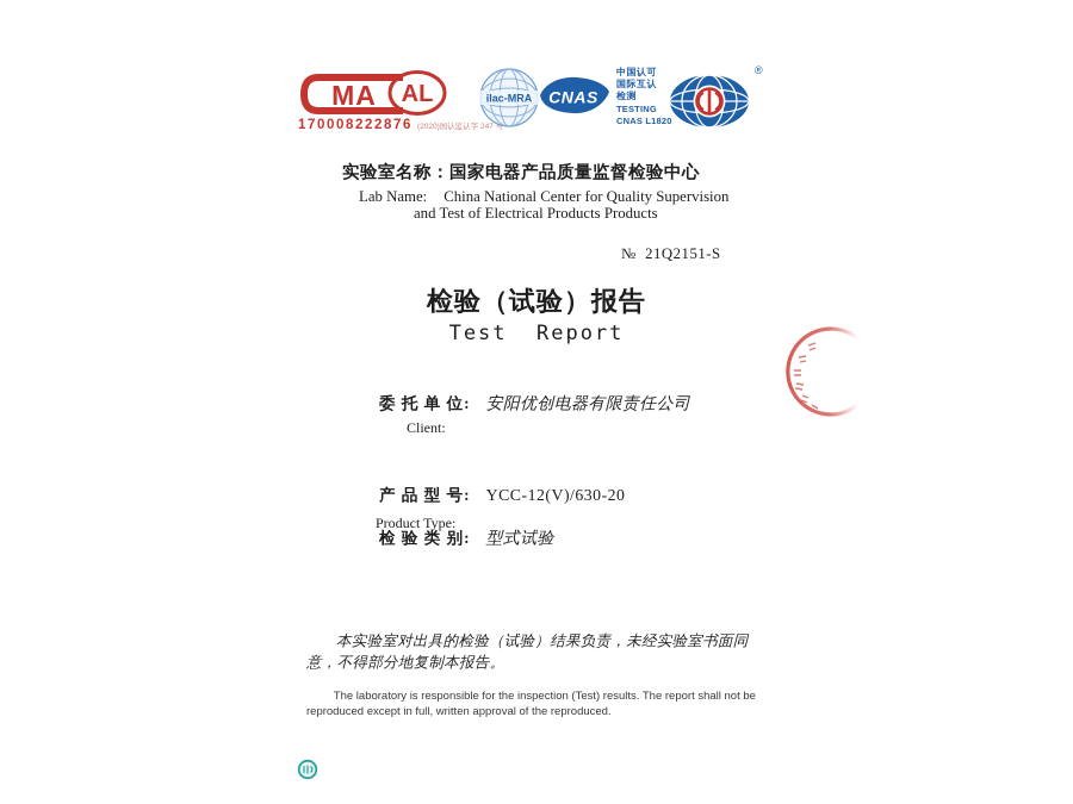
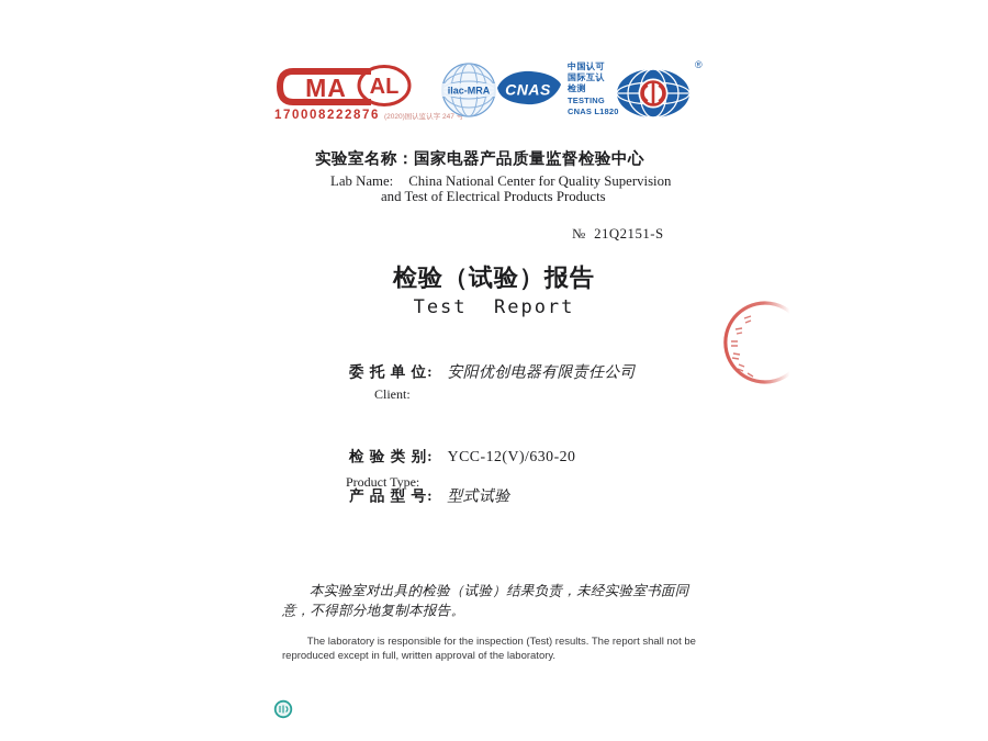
  MA
  AL
  ilac-MRA
  CNAS
  中国认可
  国际互认
  检测
  TESTING
  CNAS L1820
  ®
  实验室名称：国家电器产品质量监督检验中心
  Lab Name: China National Center for Quality Supervision
  and Test of Electrical Products Products
  № 21Q2151-S
  检验（试验）报告
  Test Report
  委 托 单 位: 安阳优创电器有限责任公司
  Client:
- 产 品 型 号: YCC-12(V)/630-20
+ 检 验 类 别: YCC-12(V)/630-20
  Product Type:
- 检 验 类 别: 型式试验
+ 产 品 型 号: 型式试验
  本实验室对出具的检验（试验）结果负责，未经实验室书面同意，不得部分地复制本报告。
- The laboratory is responsible for the inspection (Test) results. The report shall not be reproduced except in full, written approval of the reproduced.
+ The laboratory is responsible for the inspection (Test) results. The report shall not be reproduced except in full, written approval of the laboratory.
